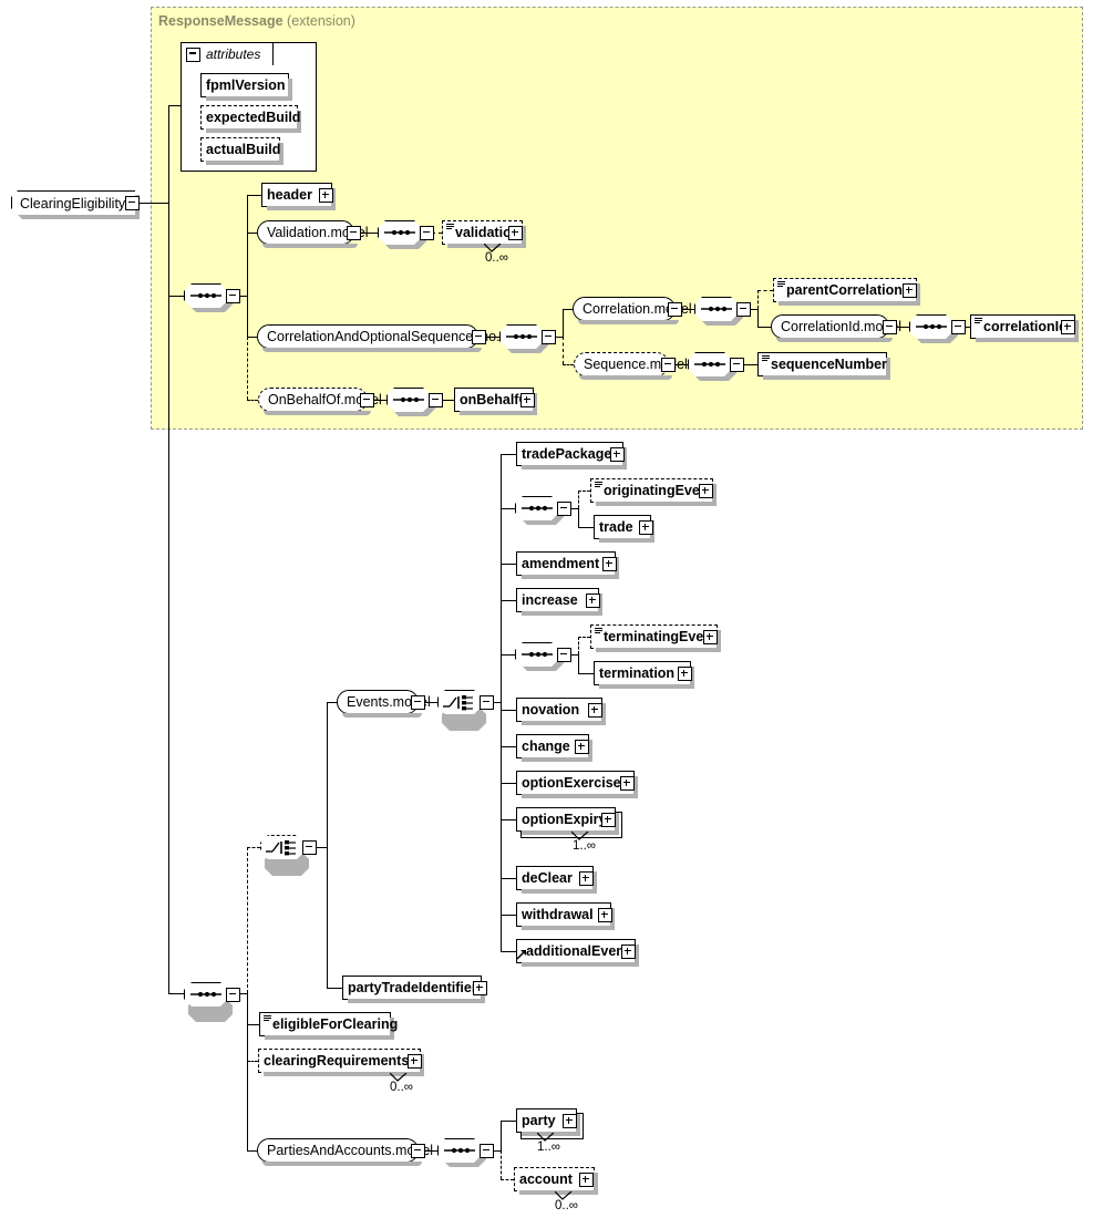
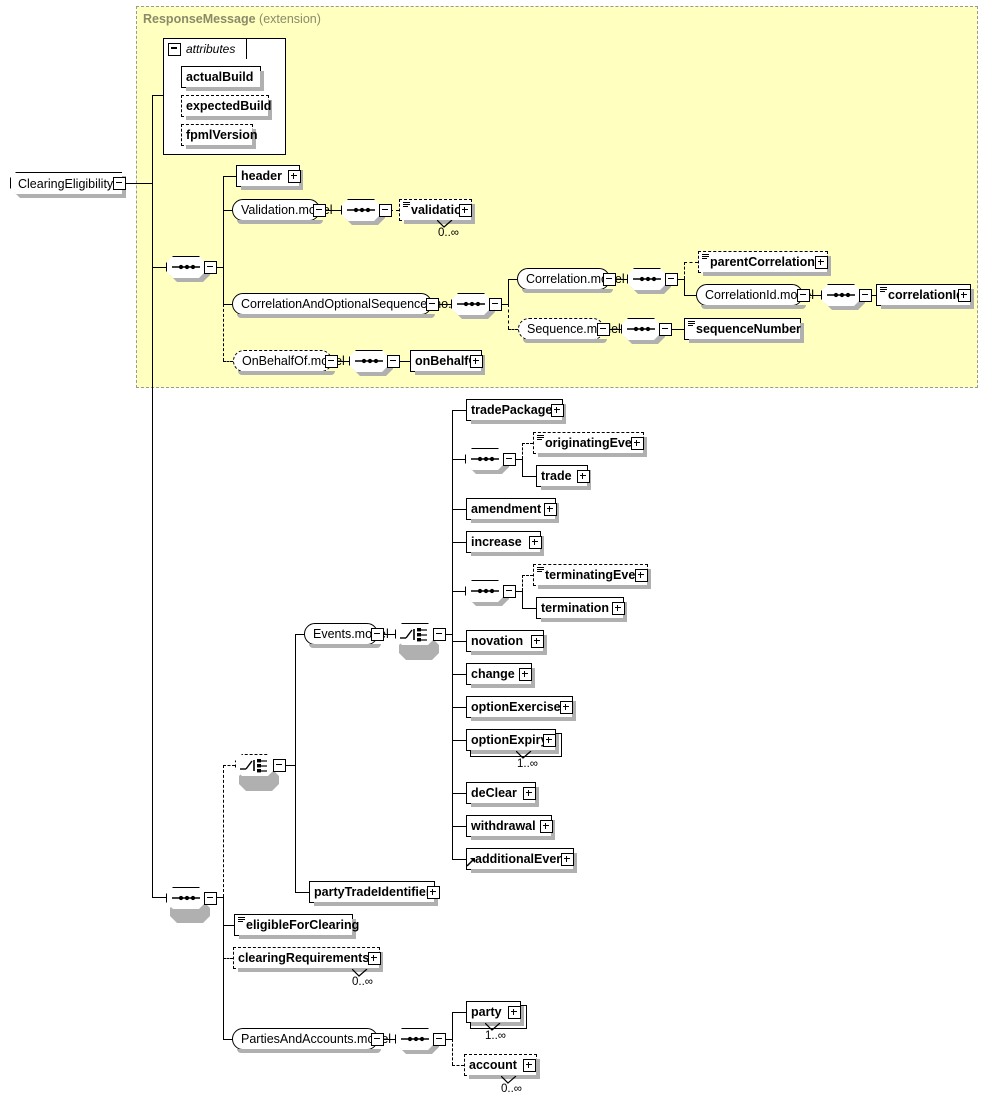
  ResponseMessage (extension)
  attributes
- fpmlVersion
+ actualBuild
  expectedBuild
- actualBuild
+ fpmlVersion
  ClearingEligibility
  header
  Validation.mel
  validatio
  0..∞
  CorrelationAndOptionalSequenceo.
  Correlation.mel
  parentCorrelation
  CorrelationId.mol
  correlationI
  Sequence.mel
  sequenceNumber
  OnBehalfOf.mel
  onBehalf
  Events.mol
  tradePackage
  originatingEve
  trade
  amendment
  increase
  terminatingEve
  termination
  novation
  change
  optionExercise
  optionExpir
  1..∞
  deClear
  withdrawal
  additionalEve
  partyTradeIdentifie
  eligibleForClearing
  clearingRequirements
  0..∞
  PartiesAndAccounts.mel
  party
  1..∞
  account
  0..∞
